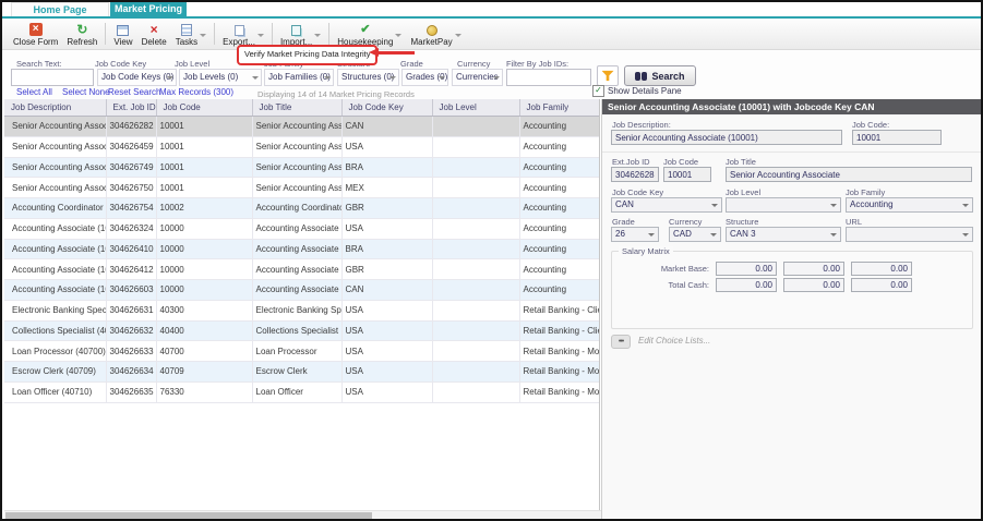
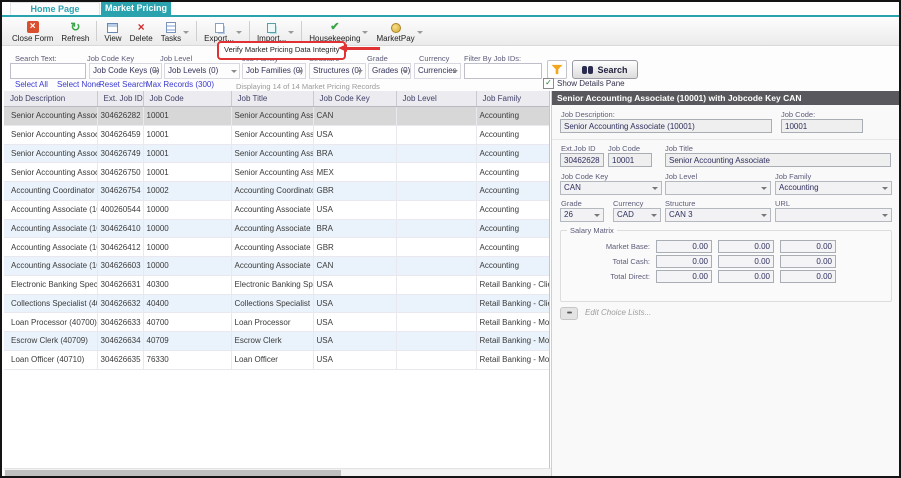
  Home Page
  Market Pricing
  Close Form
  Refresh
  View
  Delete
  Tasks
  Export...
  Import...
  Housekeeping
  MarketPay
  Search Text:
  Job Code Key
  Job Code Keys (0)
  Job Level
  Job Levels (0)
  Job Families (0)
  Structures (0)
  Grade
  Grades (0)
  Currency
  Currencies
  Filter By Job IDs:
  Search
  Select All
  Select None
  Reset Search
  Max Records (300)
  Displaying 14 of 14 Market Pricing Records
  Show Details Pane
  Verify Market Pricing Data Integrity
  Job Description	Ext. Job ID	Job Code	Job Title	Job Code Key	Job Level	Job Family
  Senior Accounting Asso	304626282	10001	Senior Accounting Ass	CAN		Accounting
  Senior Accounting Asso	304626459	10001	Senior Accounting Ass	USA		Accounting
  Senior Accounting Asso	304626749	10001	Senior Accounting Ass	BRA		Accounting
  Senior Accounting Asso	304626750	10001	Senior Accounting Ass	MEX		Accounting
  Accounting Coordinator	304626754	10002	Accounting Coordinat	GBR		Accounting
- Accounting Associate (1	304626324	10000	Accounting Associate	USA		Accounting
+ Accounting Associate (1	400260544	10000	Accounting Associate	USA		Accounting
  Accounting Associate (1	304626410	10000	Accounting Associate	BRA		Accounting
  Accounting Associate (1	304626412	10000	Accounting Associate	GBR		Accounting
  Accounting Associate (1	304626603	10000	Accounting Associate	CAN		Accounting
  Electronic Banking Spec	304626631	40300	Electronic Banking Sp	USA		Retail Banking - Cli
  Collections Specialist (4	304626632	40400	Collections Specialist	USA		Retail Banking - Cli
  Loan Processor (40700)	304626633	40700	Loan Processor	USA		Retail Banking - Mo
  Escrow Clerk (40709)	304626634	40709	Escrow Clerk	USA		Retail Banking - Mo
  Loan Officer (40710)	304626635	76330	Loan Officer	USA		Retail Banking - Mo
  Senior Accounting Associate (10001) with Jobcode Key CAN
  Job Description:
  Senior Accounting Associate (10001)
  Job Code:
  10001
  Ext.Job ID
  30462628
  Job Code
  10001
  Job Title
  Senior Accounting Associate
  Job Code Key
  CAN
  Job Level
  Job Family
  Accounting
  Grade
  26
  Currency
  CAD
  Structure
  CAN 3
  URL
  Salary Matrix
  Market Base:	0.00	0.00	0.00
  Total Cash:	0.00	0.00	0.00
+ Total Direct:	0.00	0.00	0.00
  Edit Choice Lists...
